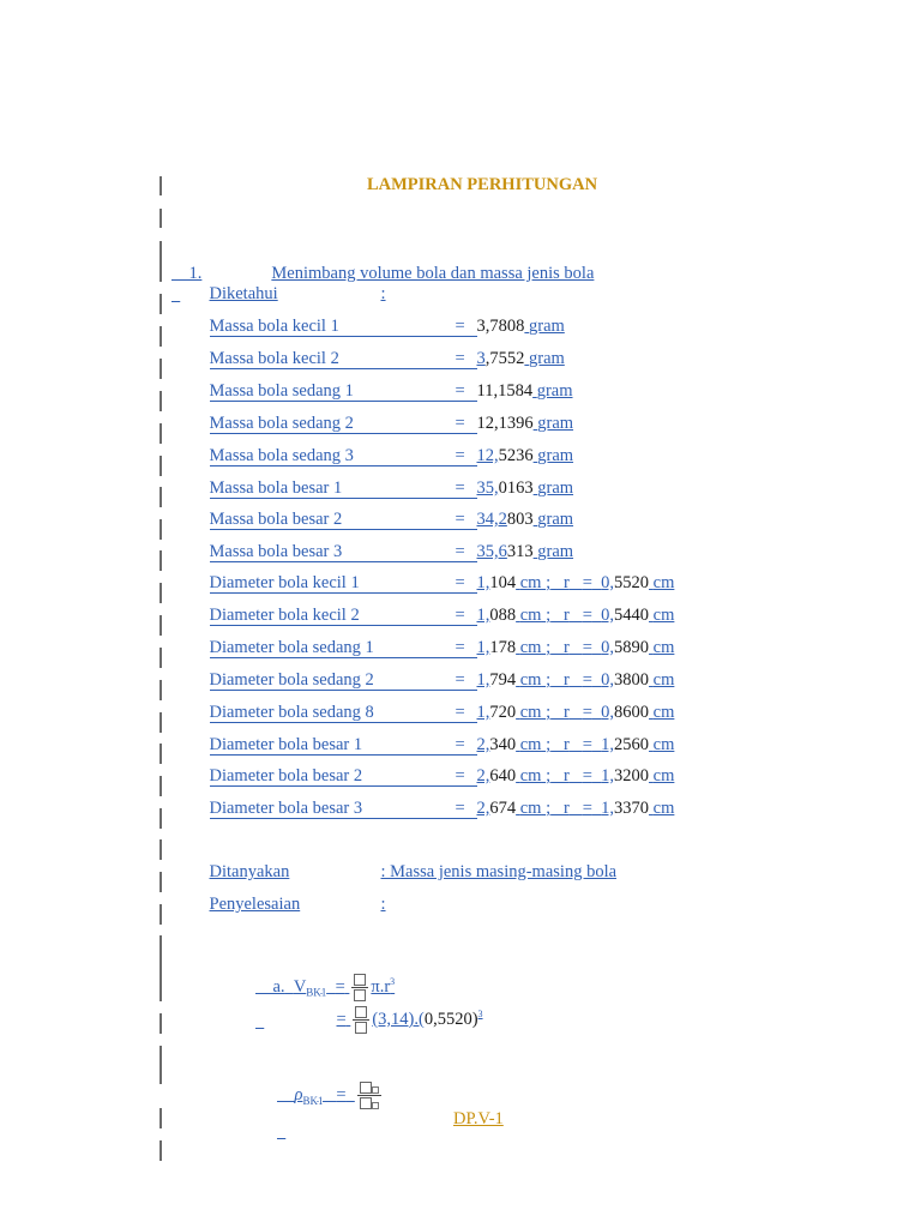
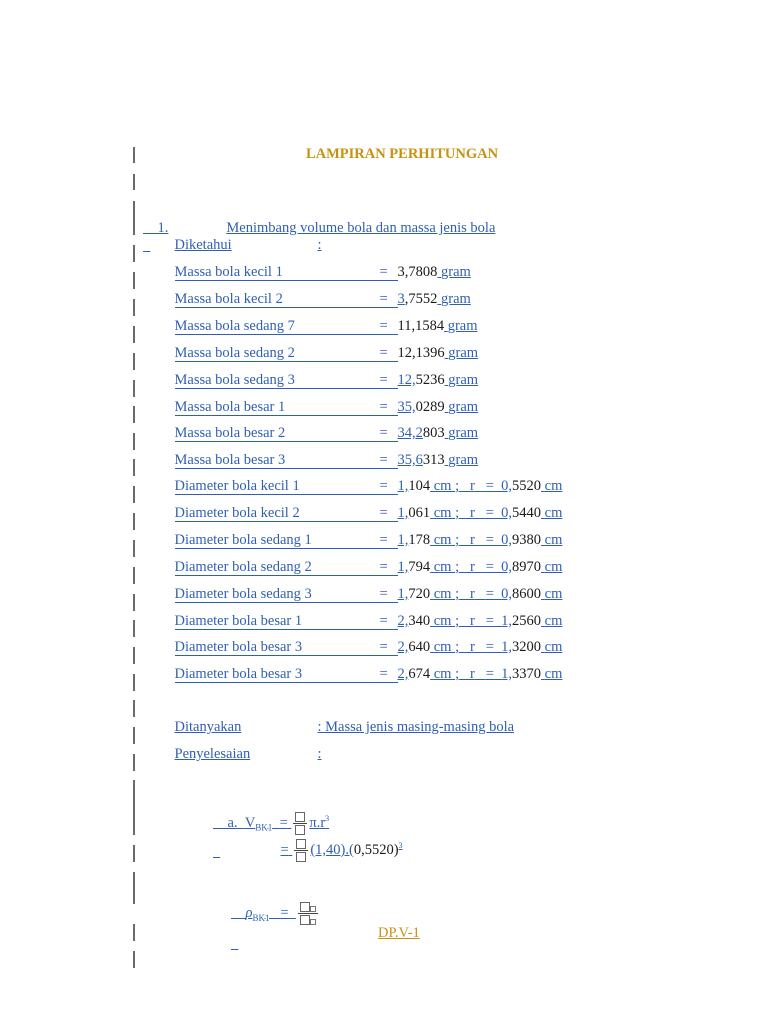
  LAMPIRAN PERHITUNGAN
  1. Menimbang volume bola dan massa jenis bola
  Diketahui :
  Massa bola kecil 1 = 3,7808 gram
  Massa bola kecil 2 = 3,7552 gram
- Massa bola sedang 1 = 11,1584 gram
+ Massa bola sedang 7 = 11,1584 gram
  Massa bola sedang 2 = 12,1396 gram
  Massa bola sedang 3 = 12,5236 gram
- Massa bola besar 1 = 35,0163 gram
+ Massa bola besar 1 = 35,0289 gram
  Massa bola besar 2 = 34,2803 gram
  Massa bola besar 3 = 35,6313 gram
  Diameter bola kecil 1 = 1,104 cm ; r = 0,5520 cm
- Diameter bola kecil 2 = 1,088 cm ; r = 0,5440 cm
+ Diameter bola kecil 2 = 1,061 cm ; r = 0,5440 cm
- Diameter bola sedang 1 = 1,178 cm ; r = 0,5890 cm
+ Diameter bola sedang 1 = 1,178 cm ; r = 0,9380 cm
- Diameter bola sedang 2 = 1,794 cm ; r = 0,3800 cm
+ Diameter bola sedang 2 = 1,794 cm ; r = 0,8970 cm
- Diameter bola sedang 8 = 1,720 cm ; r = 0,8600 cm
+ Diameter bola sedang 3 = 1,720 cm ; r = 0,8600 cm
  Diameter bola besar 1 = 2,340 cm ; r = 1,2560 cm
- Diameter bola besar 2 = 2,640 cm ; r = 1,3200 cm
+ Diameter bola besar 3 = 2,640 cm ; r = 1,3200 cm
  Diameter bola besar 3 = 2,674 cm ; r = 1,3370 cm
  Ditanyakan : Massa jenis masing-masing bola
  Penyelesaian :
  a. VBK1 = π.r3
- = (3,14).(0,5520)3
+ = (1,40).(0,5520)3
  ρBK1 =
  DP.V-1
